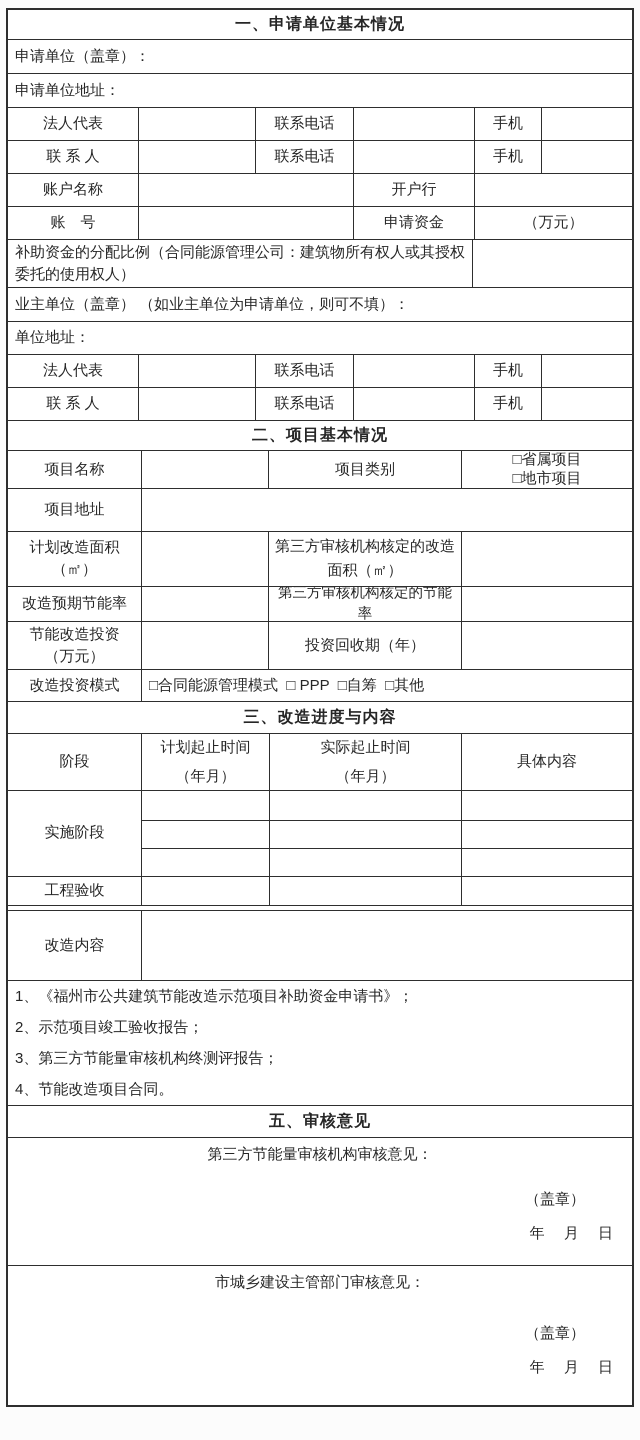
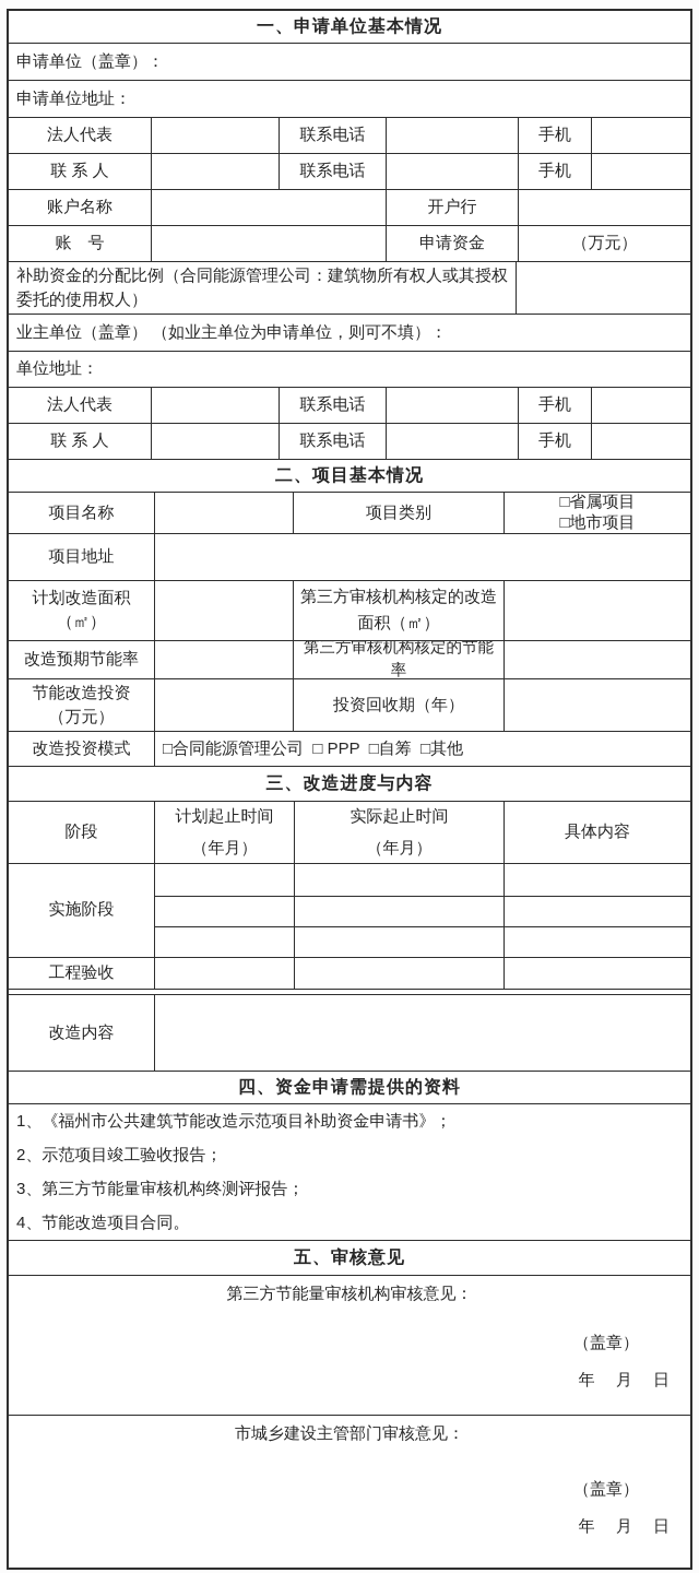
  一、申请单位基本情况
  申请单位（盖章）：
  申请单位地址：
  法人代表
  联系电话
  手机
  联 系 人
  联系电话
  手机
  账户名称
  开户行
  账 号
  申请资金
  （万元）
  补助资金的分配比例（合同能源管理公司：建筑物所有权人或其授权委托的使用权人）
  业主单位（盖章） （如业主单位为申请单位，则可不填）：
  单位地址：
  法人代表
  联系电话
  手机
  联 系 人
  联系电话
  手机
  二、项目基本情况
  项目名称
  项目类别
  □省属项目
  □地市项目
  项目地址
  计划改造面积（㎡）
  第三方审核机构核定的改造面积（㎡）
  改造预期节能率
  第三方审核机构核定的节能率
  节能改造投资
  （万元）
  投资回收期（年）
  改造投资模式
- □合同能源管理模式 □ PPP □自筹 □其他
+ □合同能源管理公司 □ PPP □自筹 □其他
  三、改造进度与内容
  阶段
  计划起止时间（年月）
  实际起止时间
  （年月）
  具体内容
  实施阶段
  工程验收
  改造内容
+ 四、资金申请需提供的资料
  1、《福州市公共建筑节能改造示范项目补助资金申请书》；
  2、示范项目竣工验收报告；
  3、第三方节能量审核机构终测评报告；
  4、节能改造项目合同。
  五、审核意见
  第三方节能量审核机构审核意见：
  （盖章）
  年 月 日
  市城乡建设主管部门审核意见：
  （盖章）
  年 月 日
